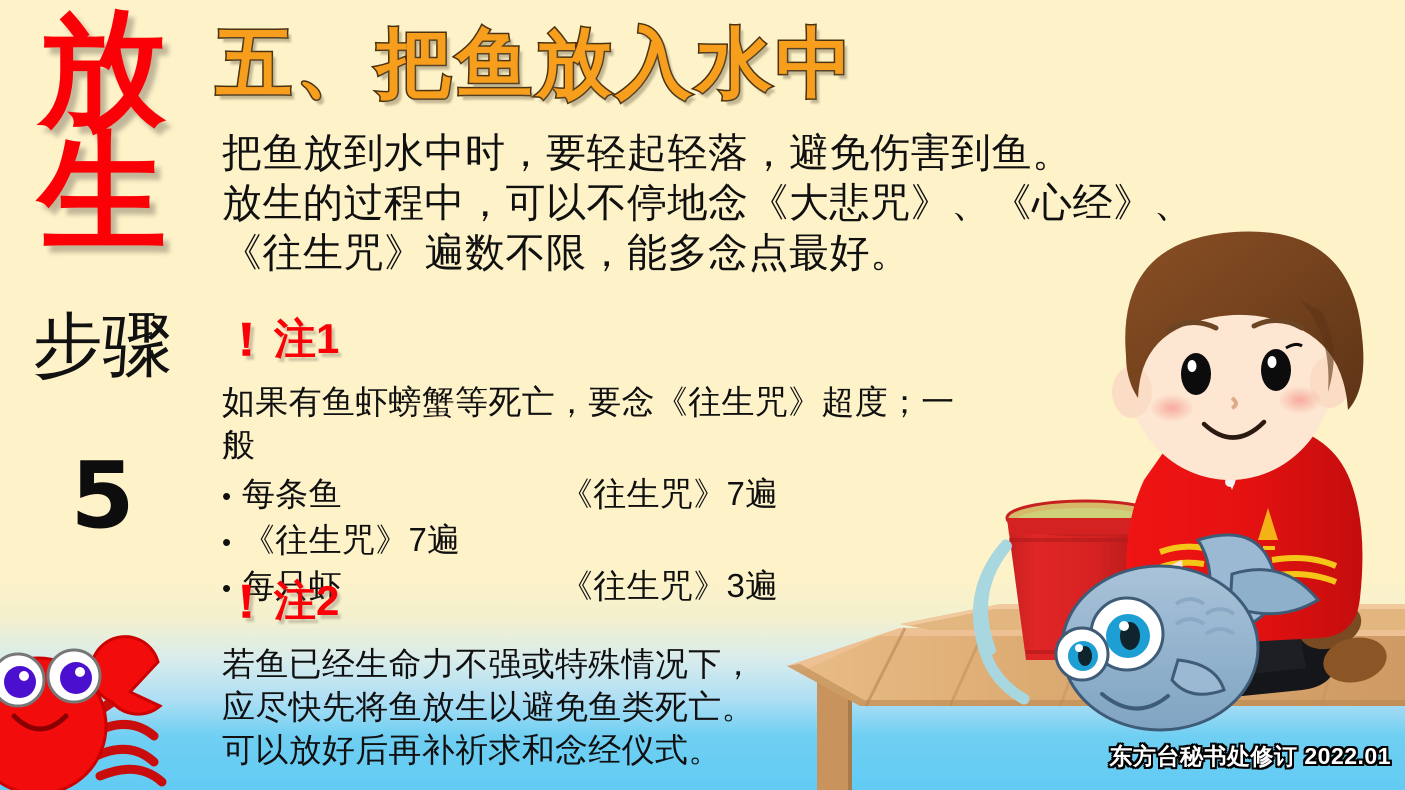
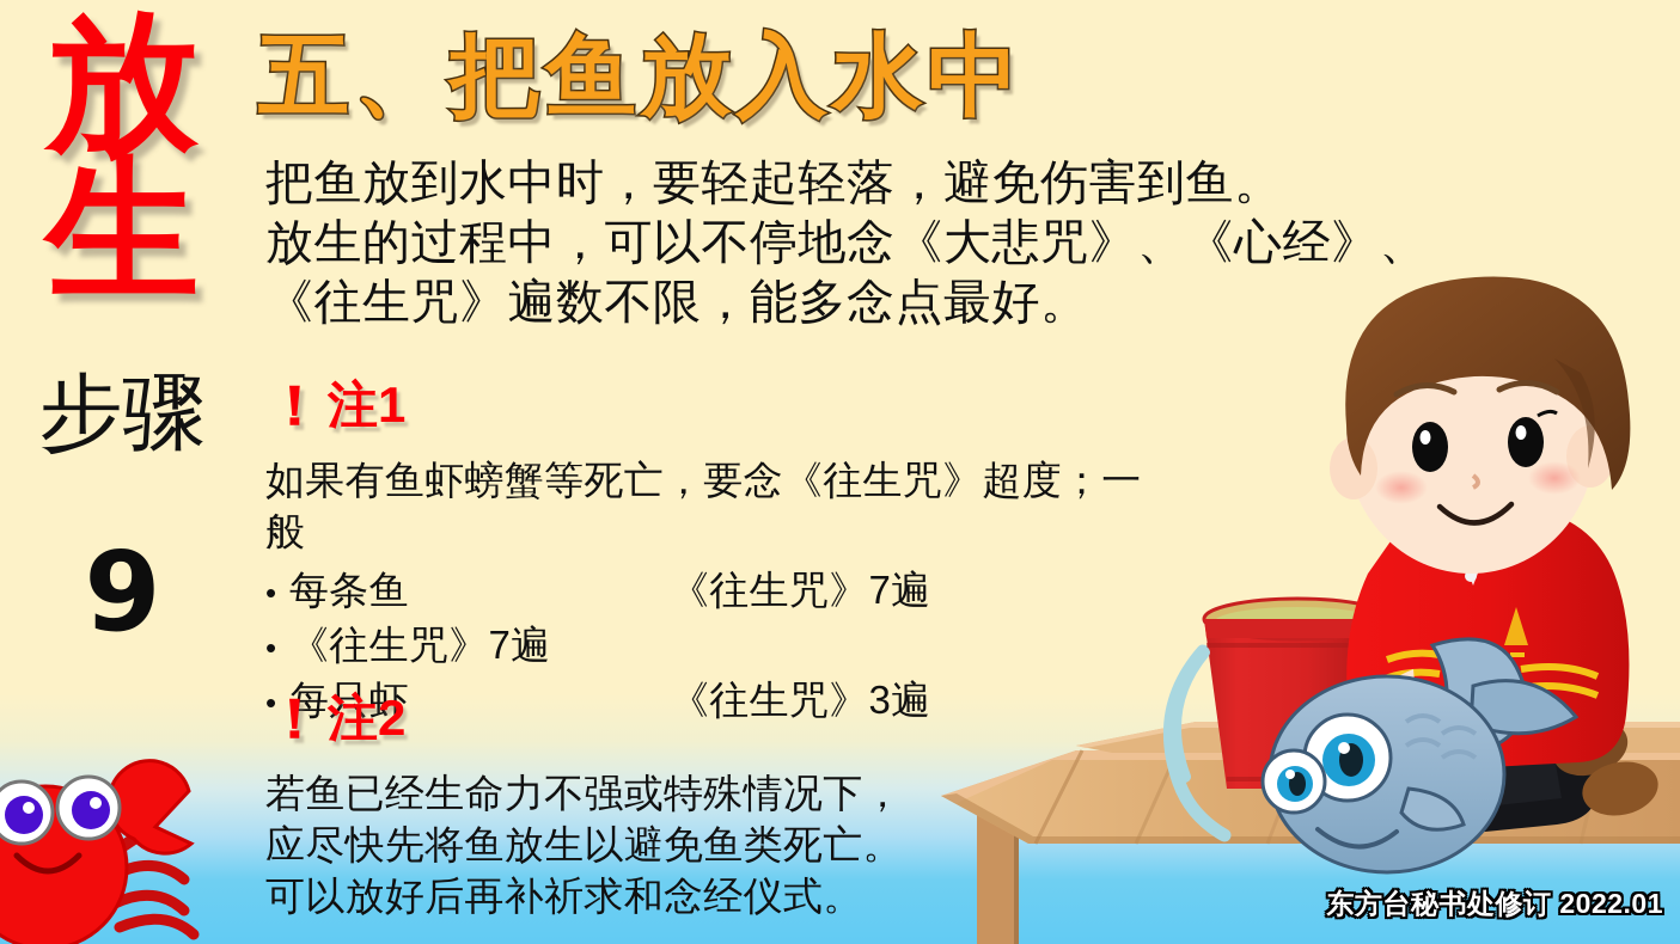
  放生
  步骤
- 5
+ 9
  五、把鱼放入水中
  把鱼放到水中时，要轻起轻落，避免伤害到鱼。
  放生的过程中，可以不停地念《大悲咒》、《心经》、
  《往生咒》遍数不限，能多念点最好。
  ！
  注1
  如果有鱼虾螃蟹等死亡，要念《往生咒》超度；一般
  •
  每条鱼
  《往生咒》7遍
  •
  《往生咒》7遍
  •
  每只虾
  《往生咒》3遍
  ！
  注2
  若鱼已经生命力不强或特殊情况下，
  应尽快先将鱼放生以避免鱼类死亡。
  可以放好后再补祈求和念经仪式。
  东方台秘书处修订 2022.01
